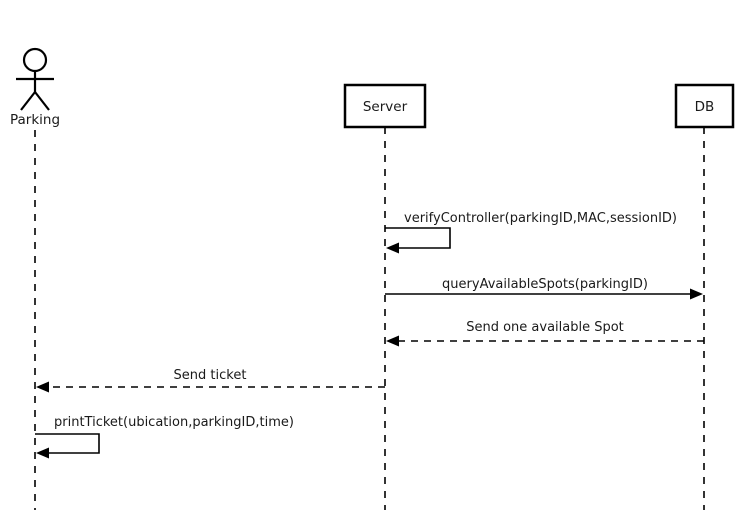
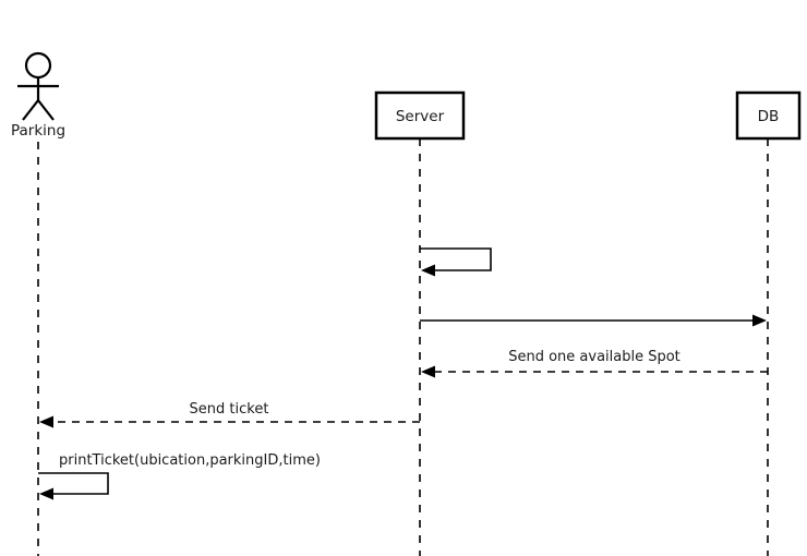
  Parking
  Server
  DB
- verifyController(parkingID,MAC,sessionID)
- queryAvailableSpots(parkingID)
  Send one available Spot
  Send ticket
  printTicket(ubication,parkingID,time)
